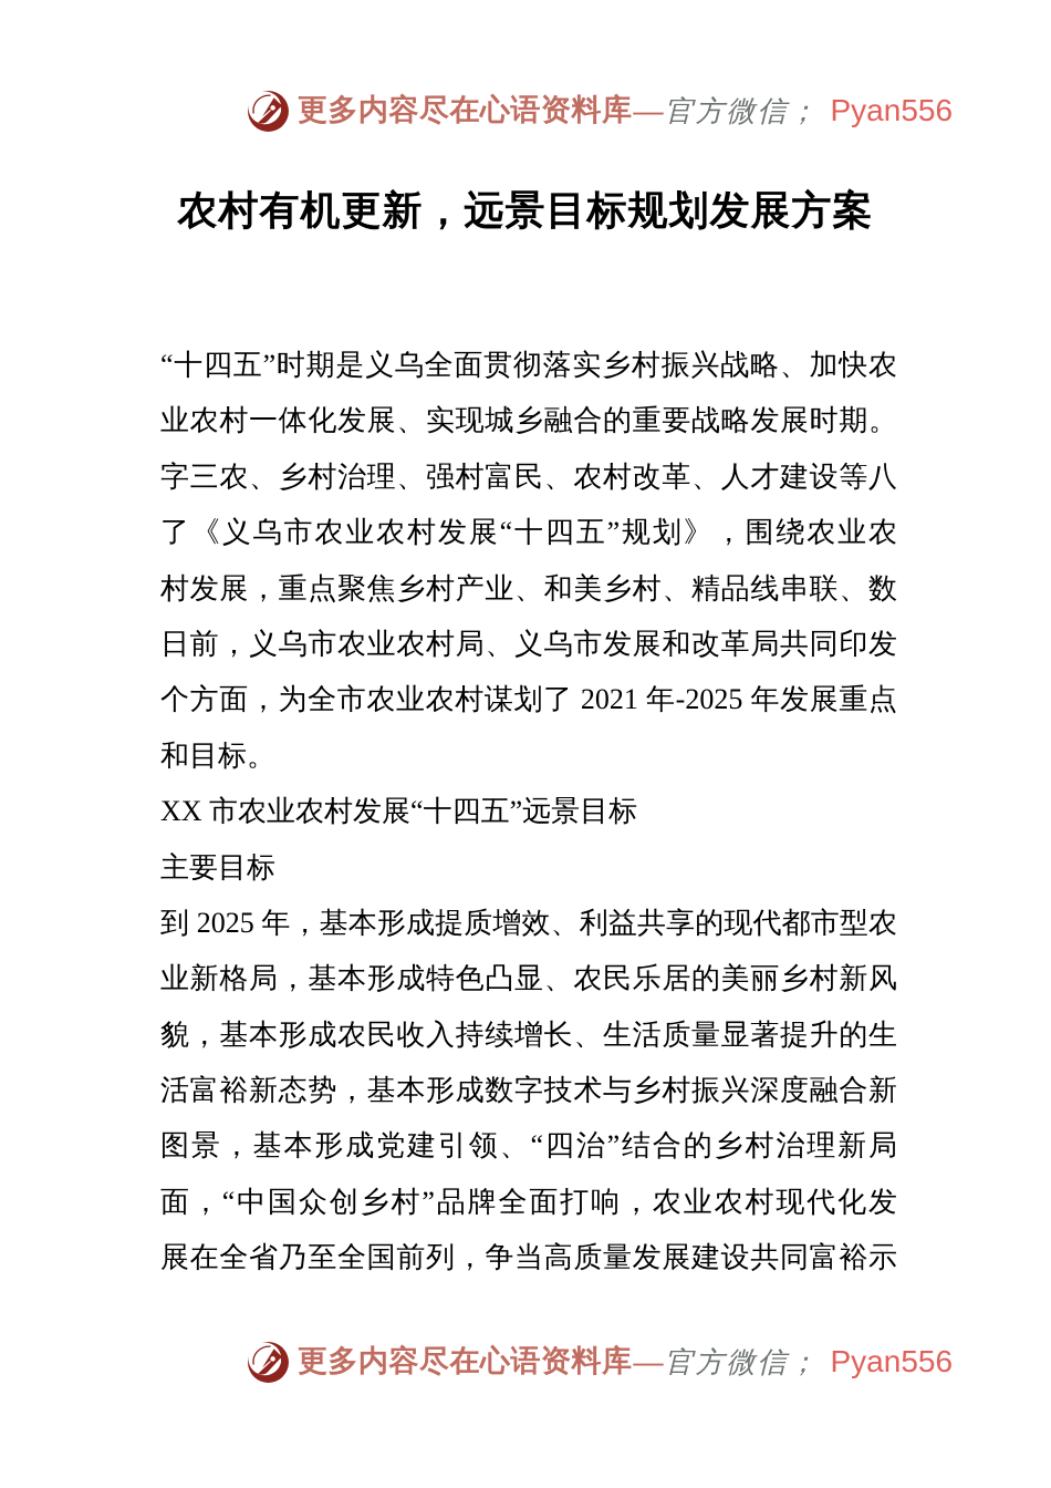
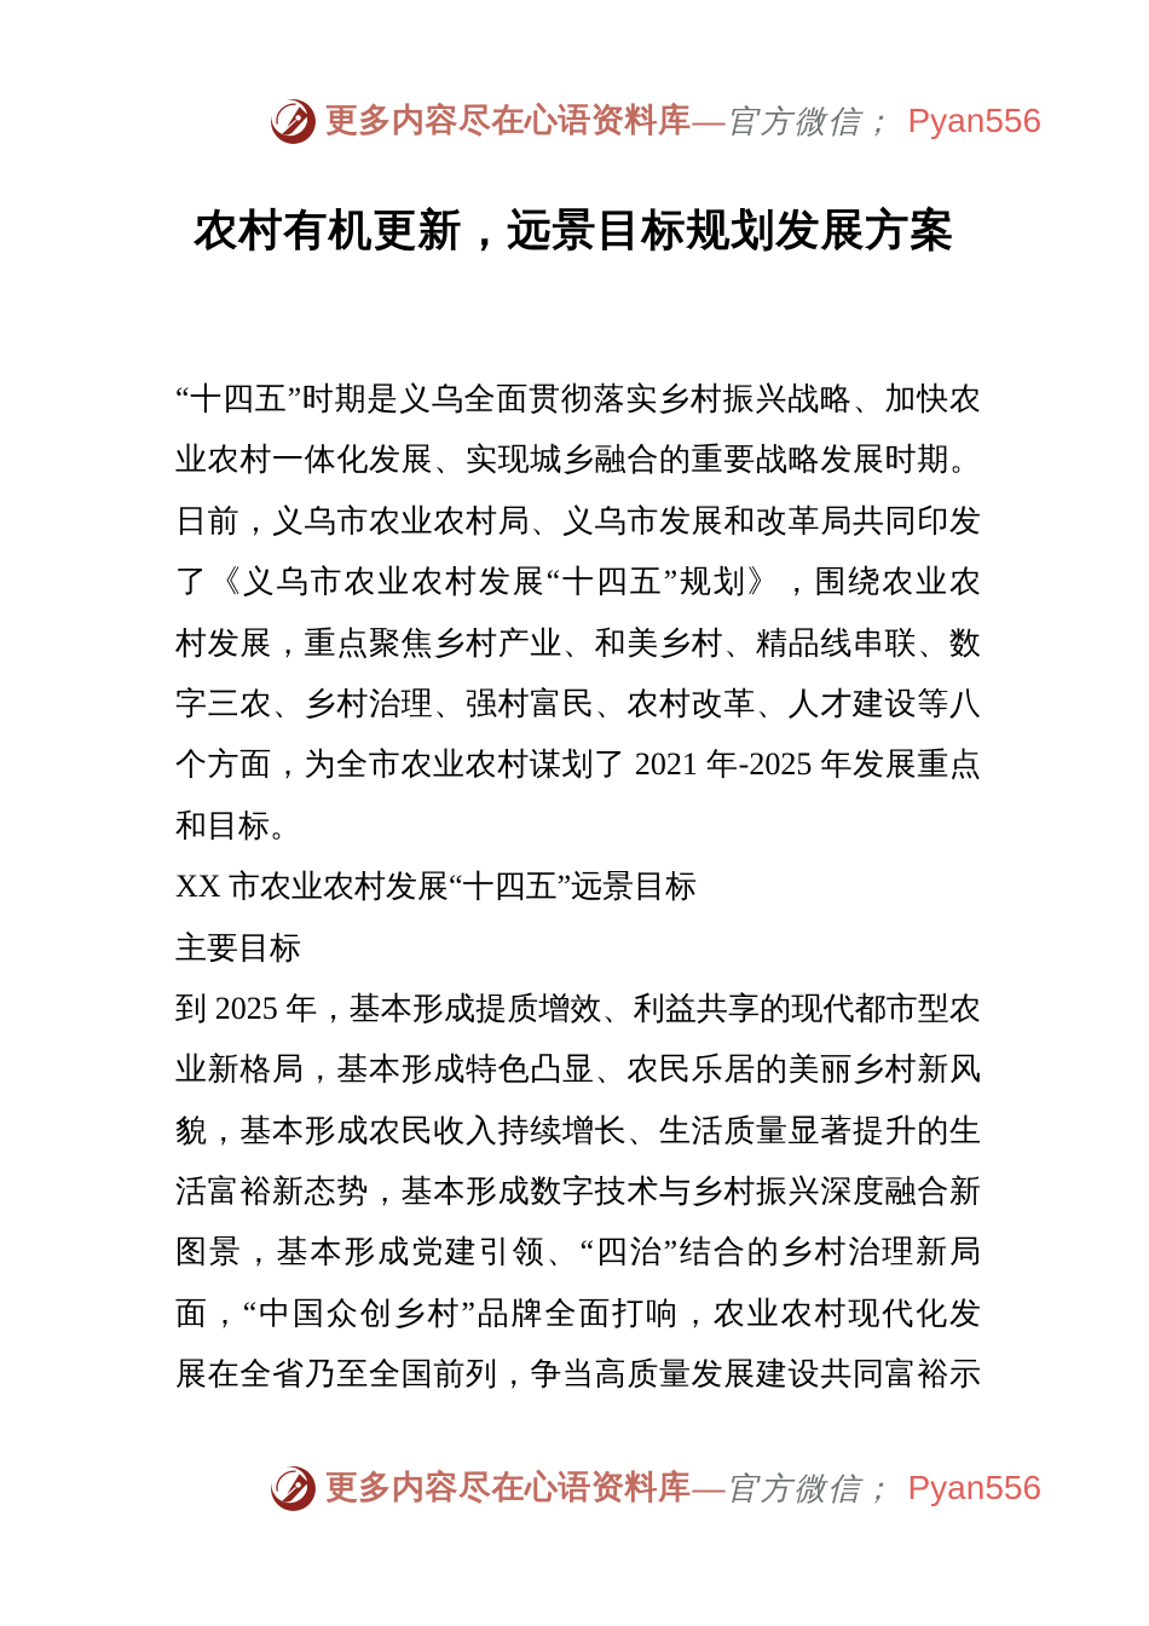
  更多内容尽在心语资料库
  —
  官方微信；
  Pyan556
  农村有机更新，远景目标规划发展方案
  “十四五”时期是义乌全面贯彻落实乡村振兴战略、加快农
  业农村一体化发展、实现城乡融合的重要战略发展时期。
- 字三农、乡村治理、强村富民、农村改革、人才建设等八
+ 日前，义乌市农业农村局、义乌市发展和改革局共同印发
  了《义乌市农业农村发展“十四五”规划》，围绕农业农
  村发展，重点聚焦乡村产业、和美乡村、精品线串联、数
- 日前，义乌市农业农村局、义乌市发展和改革局共同印发
+ 字三农、乡村治理、强村富民、农村改革、人才建设等八
  个方面，为全市农业农村谋划了 2021 年-2025 年发展重点
  和目标。
  XX 市农业农村发展“十四五”远景目标
  主要目标
  到 2025 年，基本形成提质增效、利益共享的现代都市型农
  业新格局，基本形成特色凸显、农民乐居的美丽乡村新风
  貌，基本形成农民收入持续增长、生活质量显著提升的生
  活富裕新态势，基本形成数字技术与乡村振兴深度融合新
  图景，基本形成党建引领、“四治”结合的乡村治理新局
  面，“中国众创乡村”品牌全面打响，农业农村现代化发
  展在全省乃至全国前列，争当高质量发展建设共同富裕示
  更多内容尽在心语资料库
  —
  官方微信；
  Pyan556
